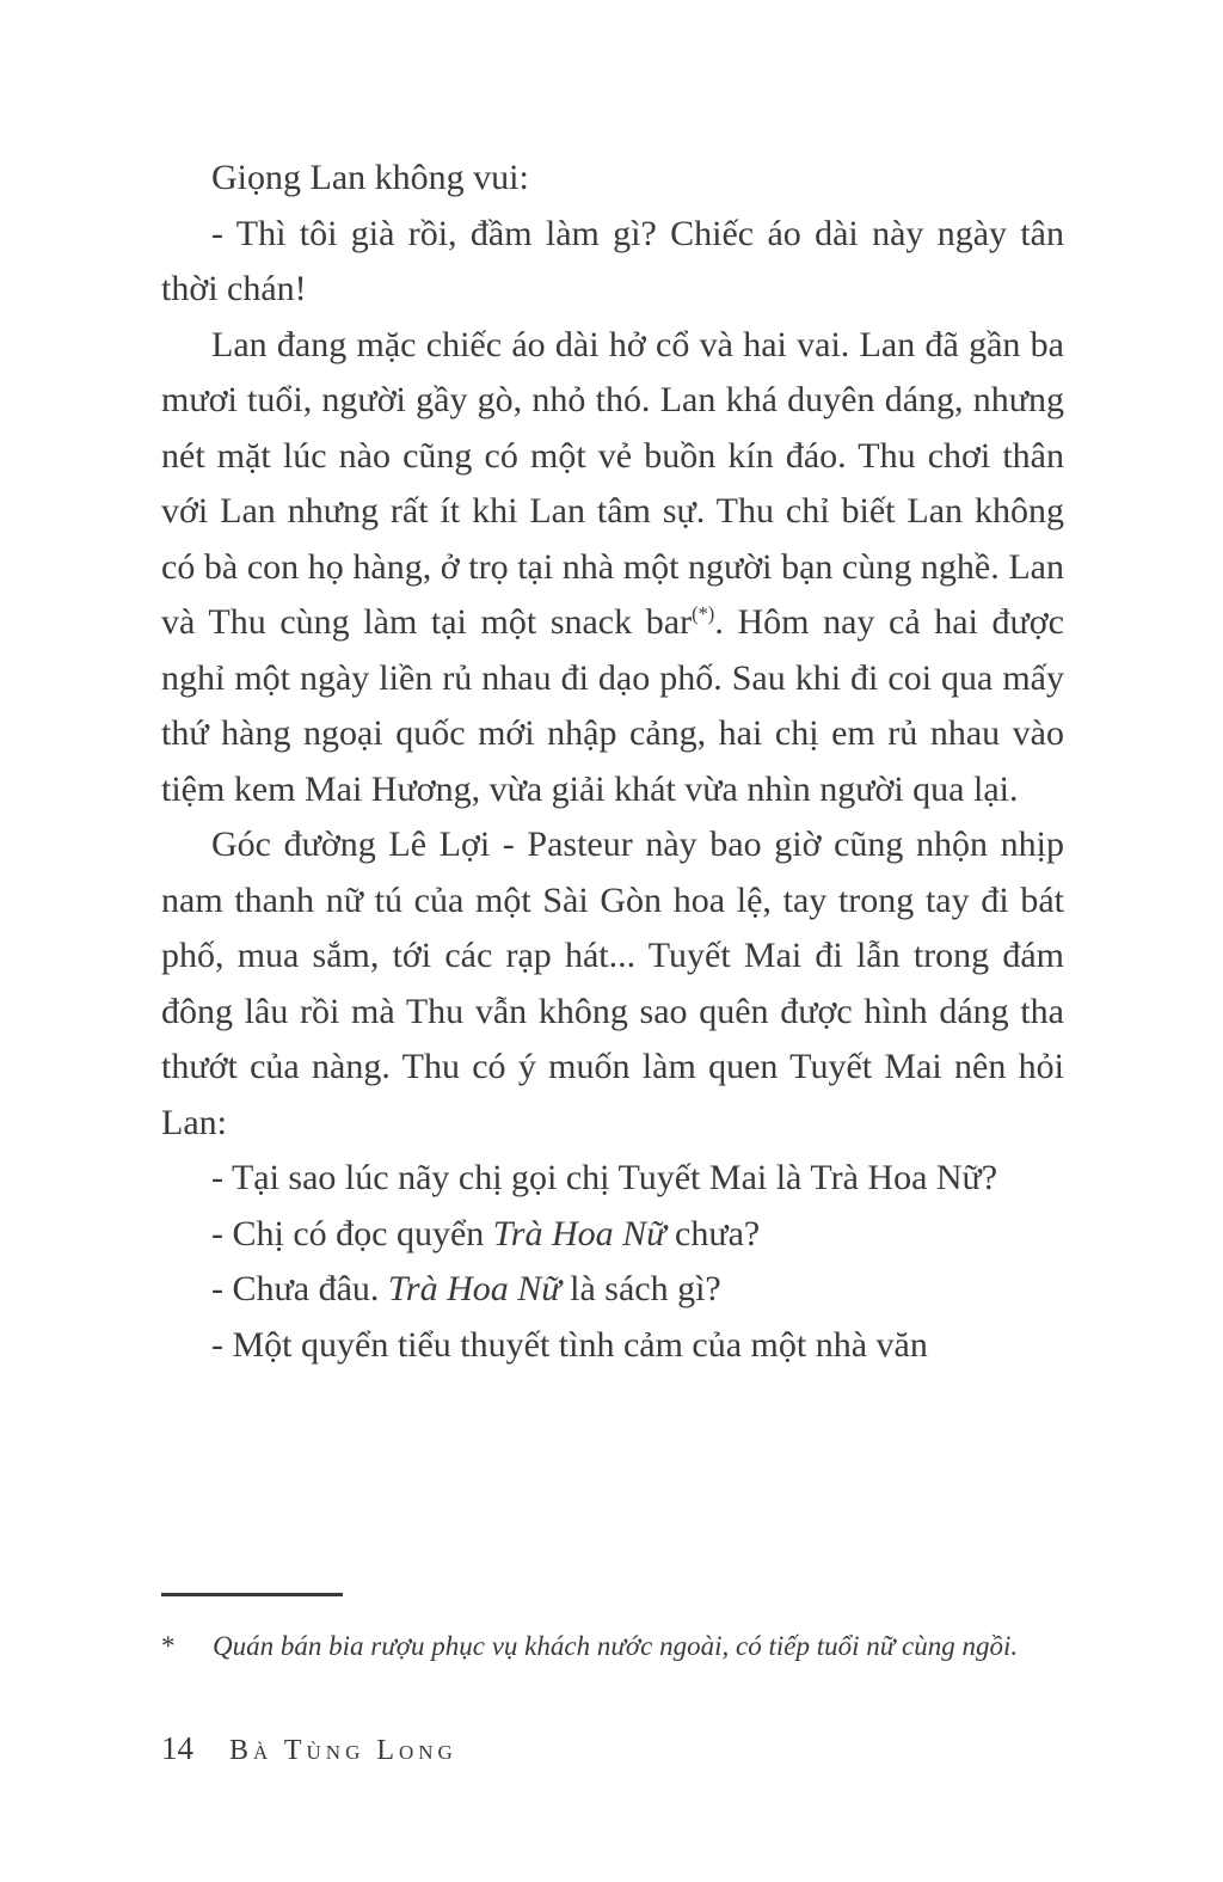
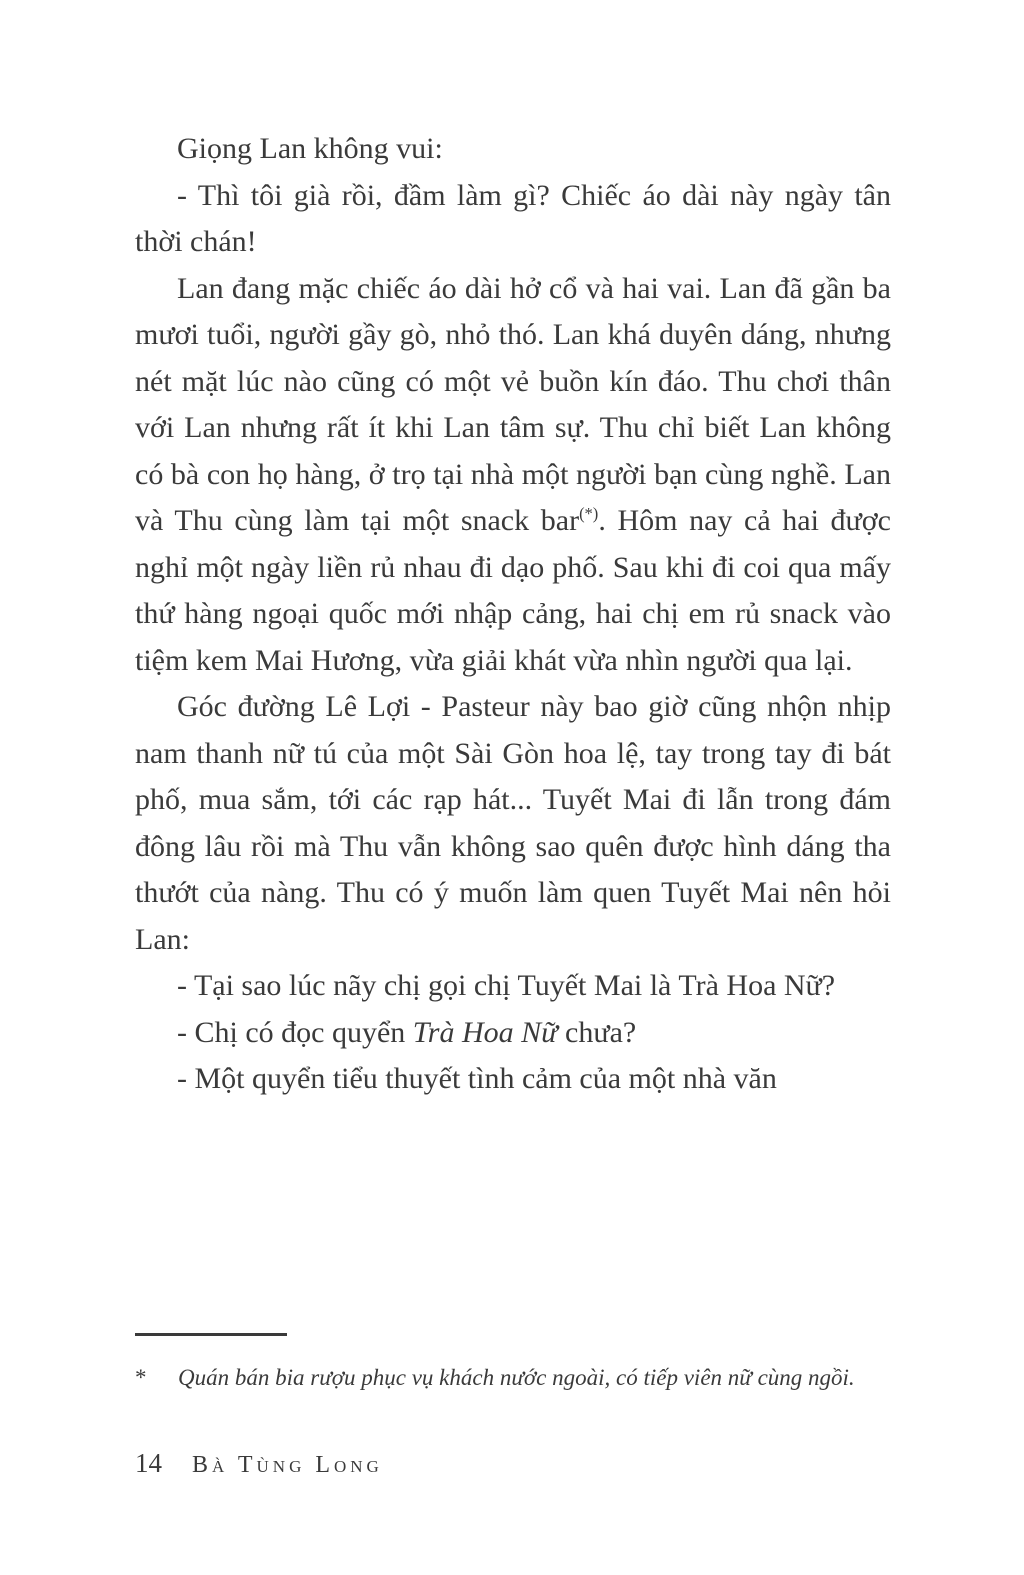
  Giọng Lan không vui:
  - Thì tôi già rồi, đầm làm gì? Chiếc áo dài này ngày tân thời chán!
- Lan đang mặc chiếc áo dài hở cổ và hai vai. Lan đã gần ba mươi tuổi, người gầy gò, nhỏ thó. Lan khá duyên dáng, nhưng nét mặt lúc nào cũng có một vẻ buồn kín đáo. Thu chơi thân với Lan nhưng rất ít khi Lan tâm sự. Thu chỉ biết Lan không có bà con họ hàng, ở trọ tại nhà một người bạn cùng nghề. Lan và Thu cùng làm tại một snack bar(*). Hôm nay cả hai được nghỉ một ngày liền rủ nhau đi dạo phố. Sau khi đi coi qua mấy thứ hàng ngoại quốc mới nhập cảng, hai chị em rủ nhau vào tiệm kem Mai Hương, vừa giải khát vừa nhìn người qua lại.
+ Lan đang mặc chiếc áo dài hở cổ và hai vai. Lan đã gần ba mươi tuổi, người gầy gò, nhỏ thó. Lan khá duyên dáng, nhưng nét mặt lúc nào cũng có một vẻ buồn kín đáo. Thu chơi thân với Lan nhưng rất ít khi Lan tâm sự. Thu chỉ biết Lan không có bà con họ hàng, ở trọ tại nhà một người bạn cùng nghề. Lan và Thu cùng làm tại một snack bar(*). Hôm nay cả hai được nghỉ một ngày liền rủ nhau đi dạo phố. Sau khi đi coi qua mấy thứ hàng ngoại quốc mới nhập cảng, hai chị em rủ snack vào tiệm kem Mai Hương, vừa giải khát vừa nhìn người qua lại.
  Góc đường Lê Lợi - Pasteur này bao giờ cũng nhộn nhịp nam thanh nữ tú của một Sài Gòn hoa lệ, tay trong tay đi bát phố, mua sắm, tới các rạp hát... Tuyết Mai đi lẫn trong đám đông lâu rồi mà Thu vẫn không sao quên được hình dáng tha thướt của nàng. Thu có ý muốn làm quen Tuyết Mai nên hỏi Lan:
  - Tại sao lúc nãy chị gọi chị Tuyết Mai là Trà Hoa Nữ?
  - Chị có đọc quyển Trà Hoa Nữ chưa?
- - Chưa đâu. Trà Hoa Nữ là sách gì?
  - Một quyển tiểu thuyết tình cảm của một nhà văn
  *
- Quán bán bia rượu phục vụ khách nước ngoài, có tiếp tuổi nữ cùng ngồi.
+ Quán bán bia rượu phục vụ khách nước ngoài, có tiếp viên nữ cùng ngồi.
  14
  Bà Tùng Long
